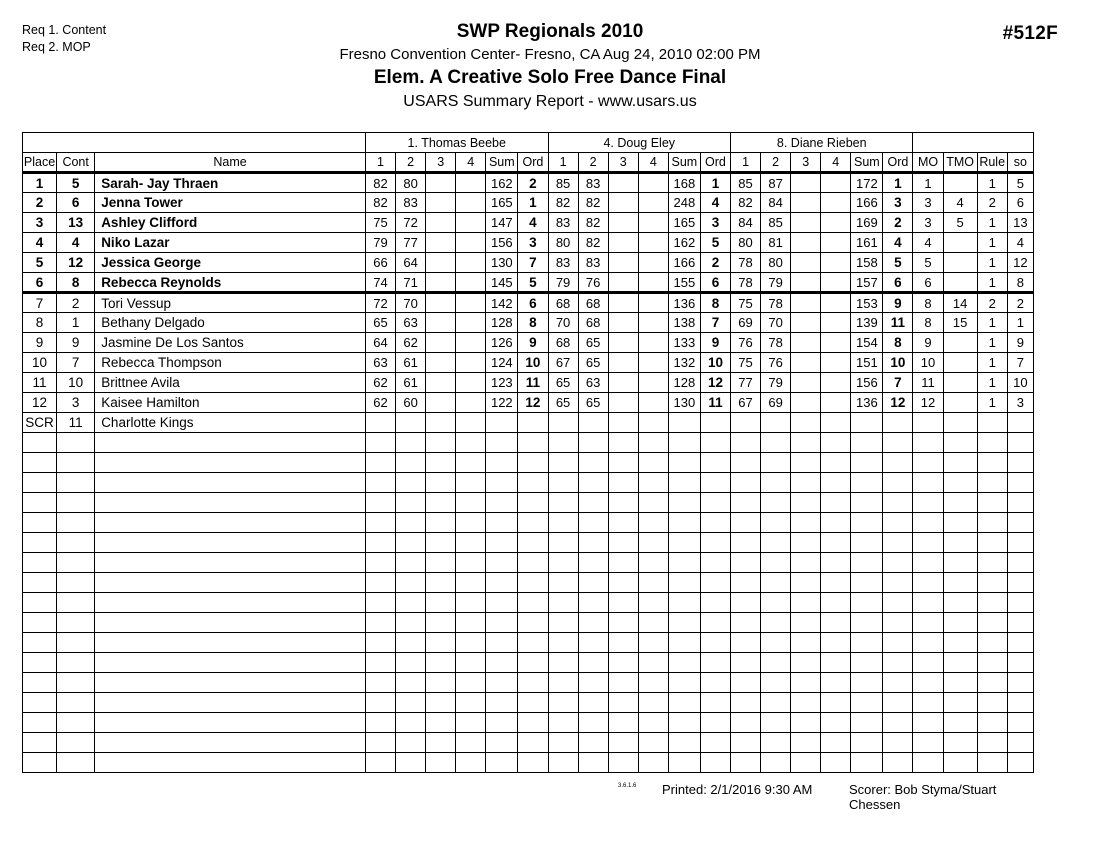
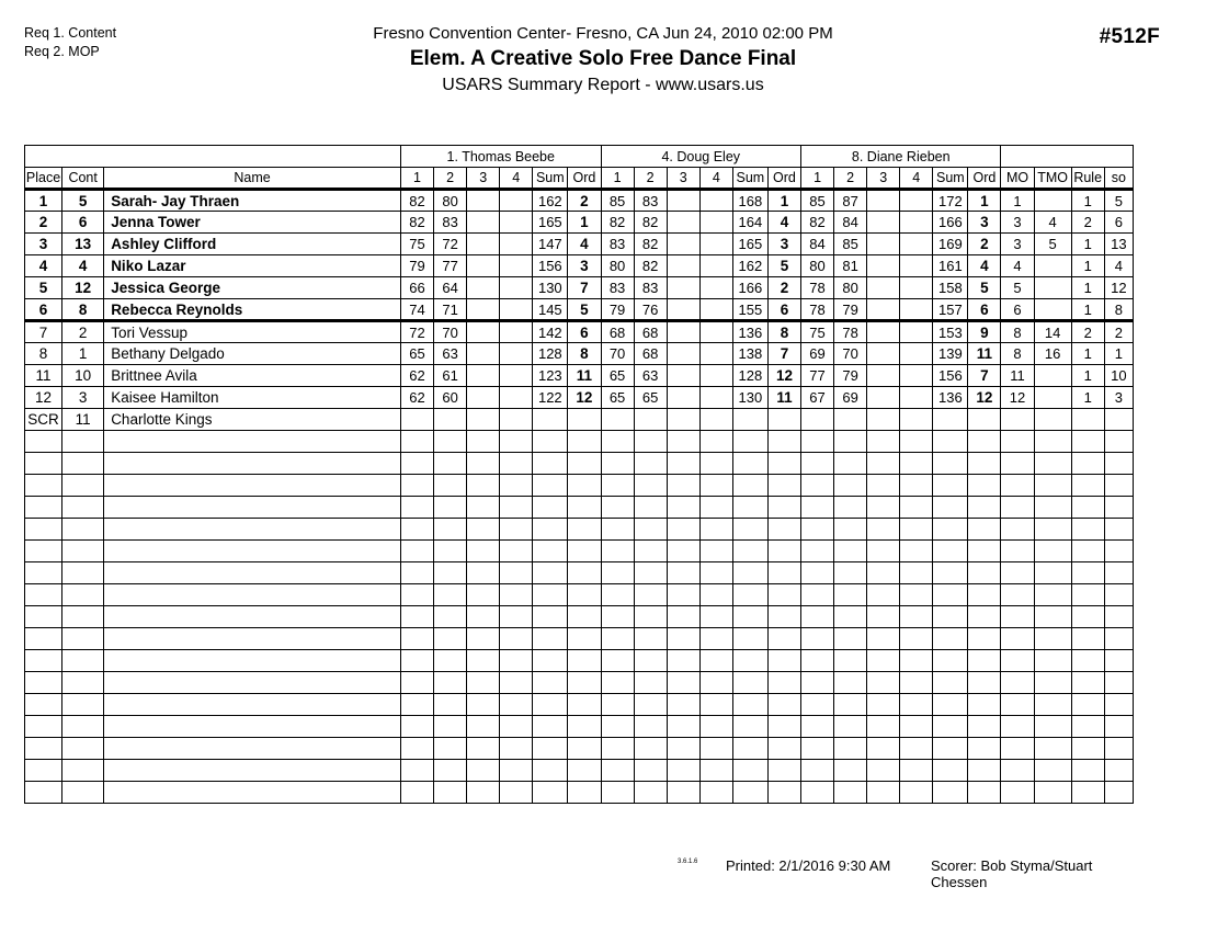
  Req 1. Content
  Req 2. MOP
  #512F
- SWP Regionals 2010
- Fresno Convention Center- Fresno, CA Aug 24, 2010 02:00 PM
+ Fresno Convention Center- Fresno, CA Jun 24, 2010 02:00 PM
  Elem. A Creative Solo Free Dance Final
  USARS Summary Report - www.usars.us
  	1. Thomas Beebe	4. Doug Eley	8. Diane Rieben
  Place	Cont	Name	1	2	3	4	Sum	Ord	1	2	3	4	Sum	Ord	1	2	3	4	Sum	Ord	MO	TMO	Rule	so
  1	5	Sarah- Jay Thraen	82	80			162	2	85	83			168	1	85	87			172	1	1		1	5
- 2	6	Jenna Tower	82	83			165	1	82	82			248	4	82	84			166	3	3	4	2	6
+ 2	6	Jenna Tower	82	83			165	1	82	82			164	4	82	84			166	3	3	4	2	6
  3	13	Ashley Clifford	75	72			147	4	83	82			165	3	84	85			169	2	3	5	1	13
  4	4	Niko Lazar	79	77			156	3	80	82			162	5	80	81			161	4	4		1	4
  5	12	Jessica George	66	64			130	7	83	83			166	2	78	80			158	5	5		1	12
  6	8	Rebecca Reynolds	74	71			145	5	79	76			155	6	78	79			157	6	6		1	8
  7	2	Tori Vessup	72	70			142	6	68	68			136	8	75	78			153	9	8	14	2	2
- 8	1	Bethany Delgado	65	63			128	8	70	68			138	7	69	70			139	11	8	15	1	1
+ 8	1	Bethany Delgado	65	63			128	8	70	68			138	7	69	70			139	11	8	16	1	1
- 9	9	Jasmine De Los Santos	64	62			126	9	68	65			133	9	76	78			154	8	9		1	9
- 10	7	Rebecca Thompson	63	61			124	10	67	65			132	10	75	76			151	10	10		1	7
  11	10	Brittnee Avila	62	61			123	11	65	63			128	12	77	79			156	7	11		1	10
  12	3	Kaisee Hamilton	62	60			122	12	65	65			130	11	67	69			136	12	12		1	3
  SCR	11	Charlotte Kings
  Printed: 2/1/2016 9:30 AM
  Scorer: Bob Styma/Stuart Chessen
